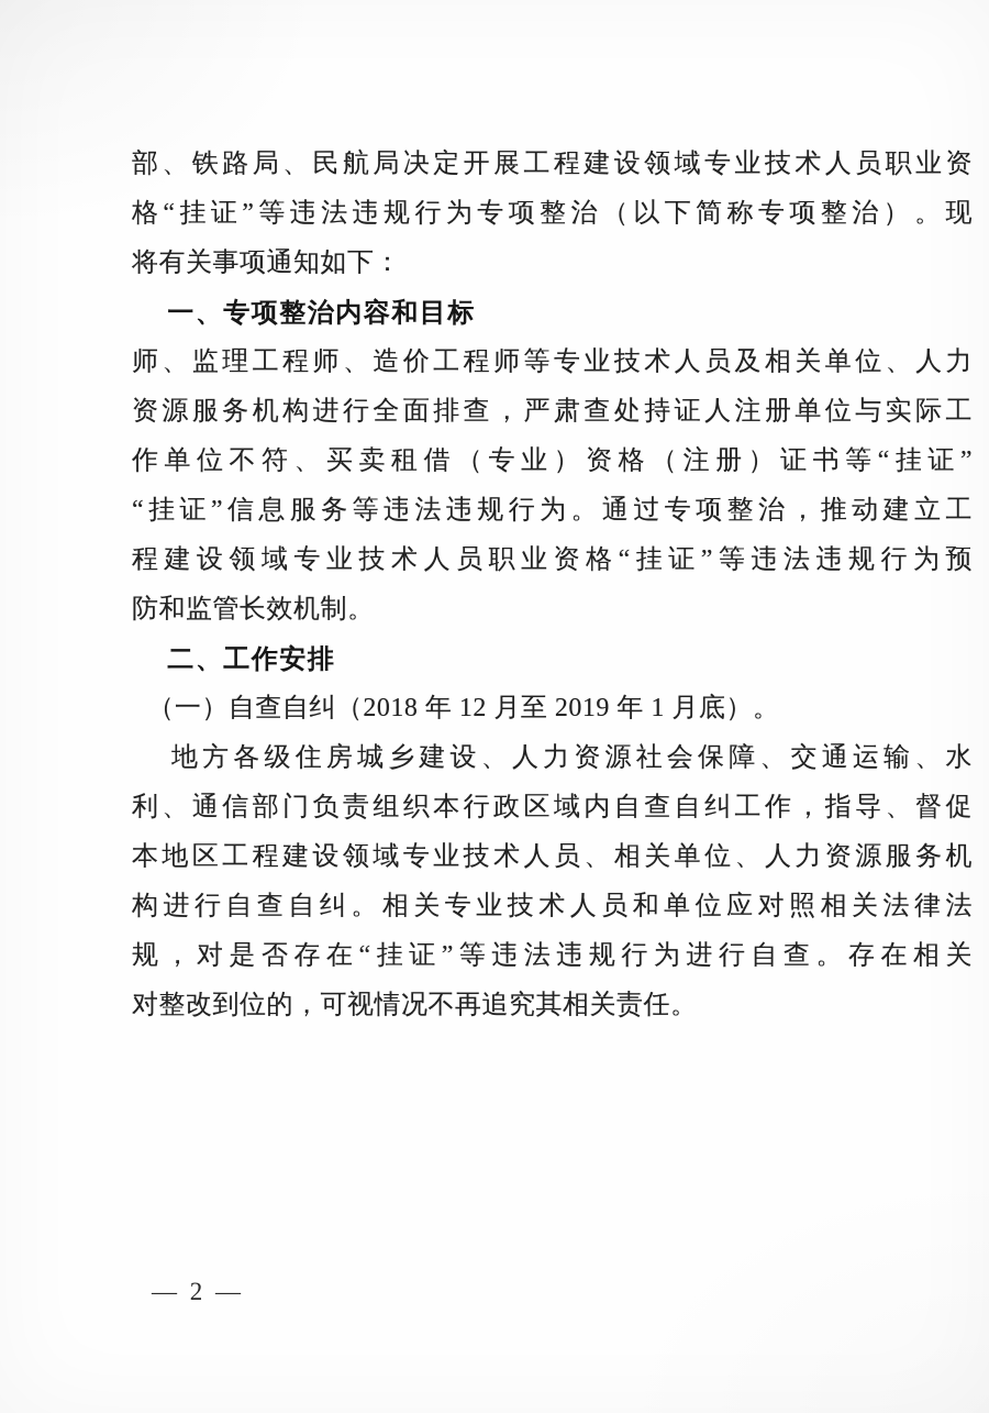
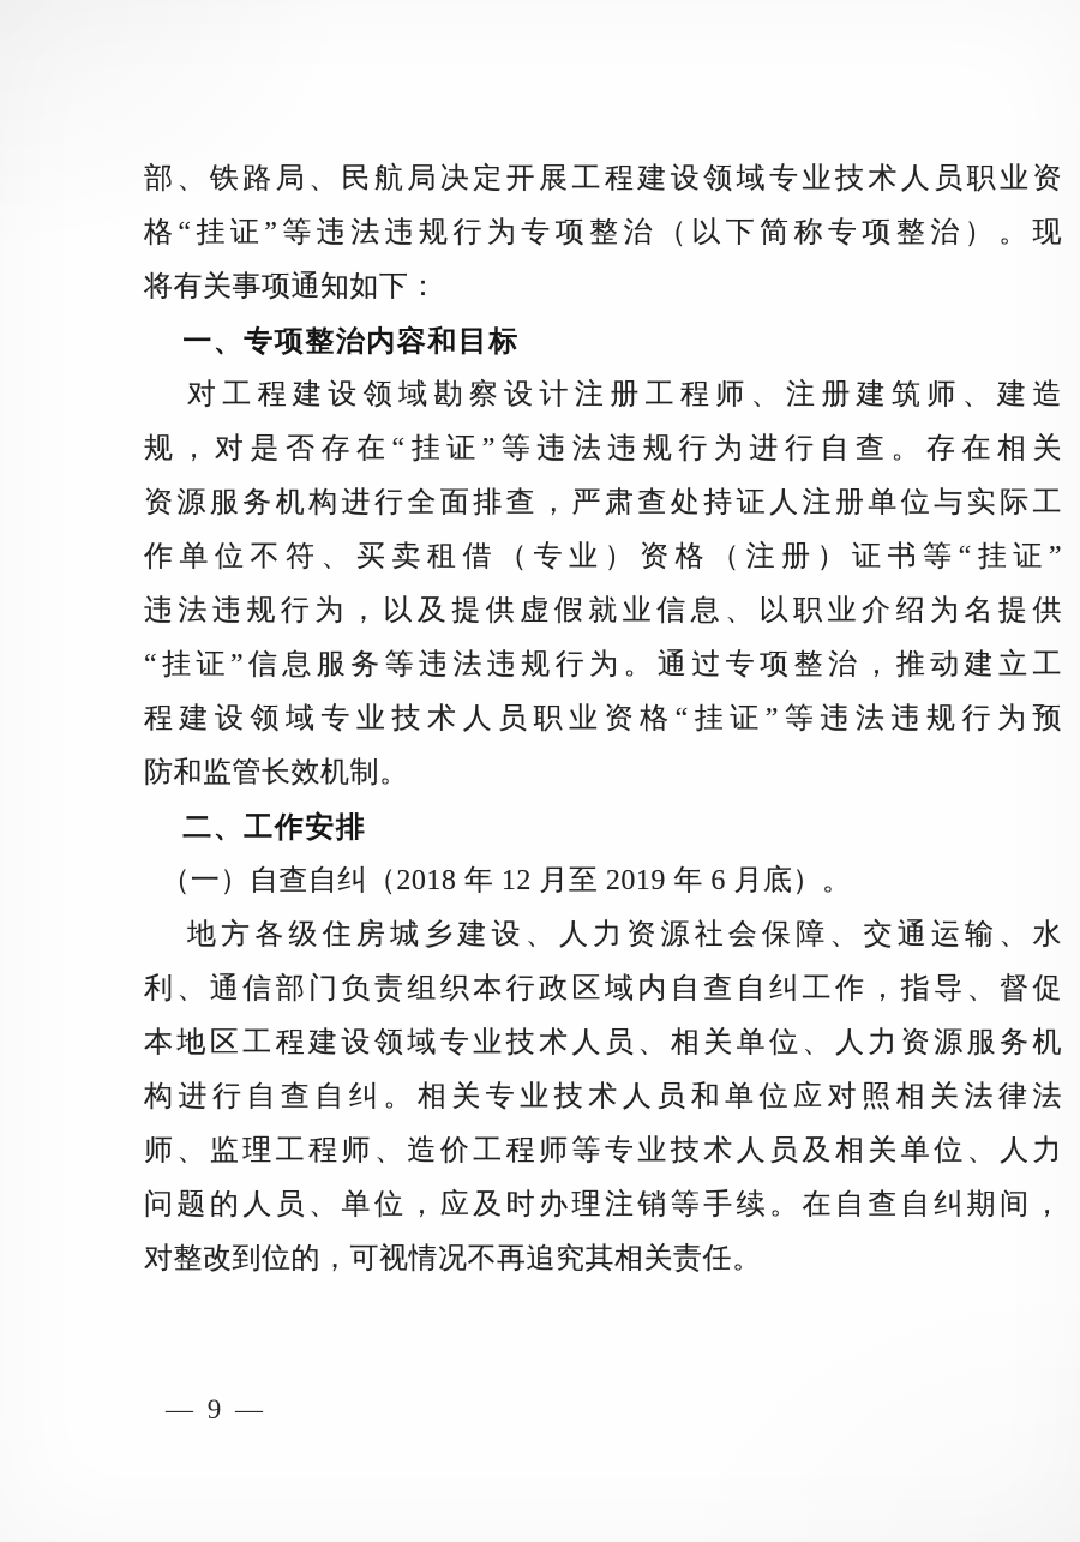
  部、铁路局、民航局决定开展工程建设领域专业技术人员职业资
  格“挂证”等违法违规行为专项整治（以下简称专项整治）。现
  将有关事项通知如下：
  一、专项整治内容和目标
+ 对工程建设领域勘察设计注册工程师、注册建筑师、建造
- 师、监理工程师、造价工程师等专业技术人员及相关单位、人力
+ 规，对是否存在“挂证”等违法违规行为进行自查。存在相关
  资源服务机构进行全面排查，严肃查处持证人注册单位与实际工
  作单位不符、买卖租借（专业）资格（注册）证书等“挂证”
+ 违法违规行为，以及提供虚假就业信息、以职业介绍为名提供
  “挂证”信息服务等违法违规行为。通过专项整治，推动建立工
  程建设领域专业技术人员职业资格“挂证”等违法违规行为预
  防和监管长效机制。
  二、工作安排
- （一）自查自纠（2018 年 12 月至 2019 年 1 月底）。
+ （一）自查自纠（2018 年 12 月至 2019 年 6 月底）。
  地方各级住房城乡建设、人力资源社会保障、交通运输、水
  利、通信部门负责组织本行政区域内自查自纠工作，指导、督促
  本地区工程建设领域专业技术人员、相关单位、人力资源服务机
  构进行自查自纠。相关专业技术人员和单位应对照相关法律法
- 规，对是否存在“挂证”等违法违规行为进行自查。存在相关
+ 师、监理工程师、造价工程师等专业技术人员及相关单位、人力
+ 问题的人员、单位，应及时办理注销等手续。在自查自纠期间，
  对整改到位的，可视情况不再追究其相关责任。
- — 2 —
+ — 9 —
